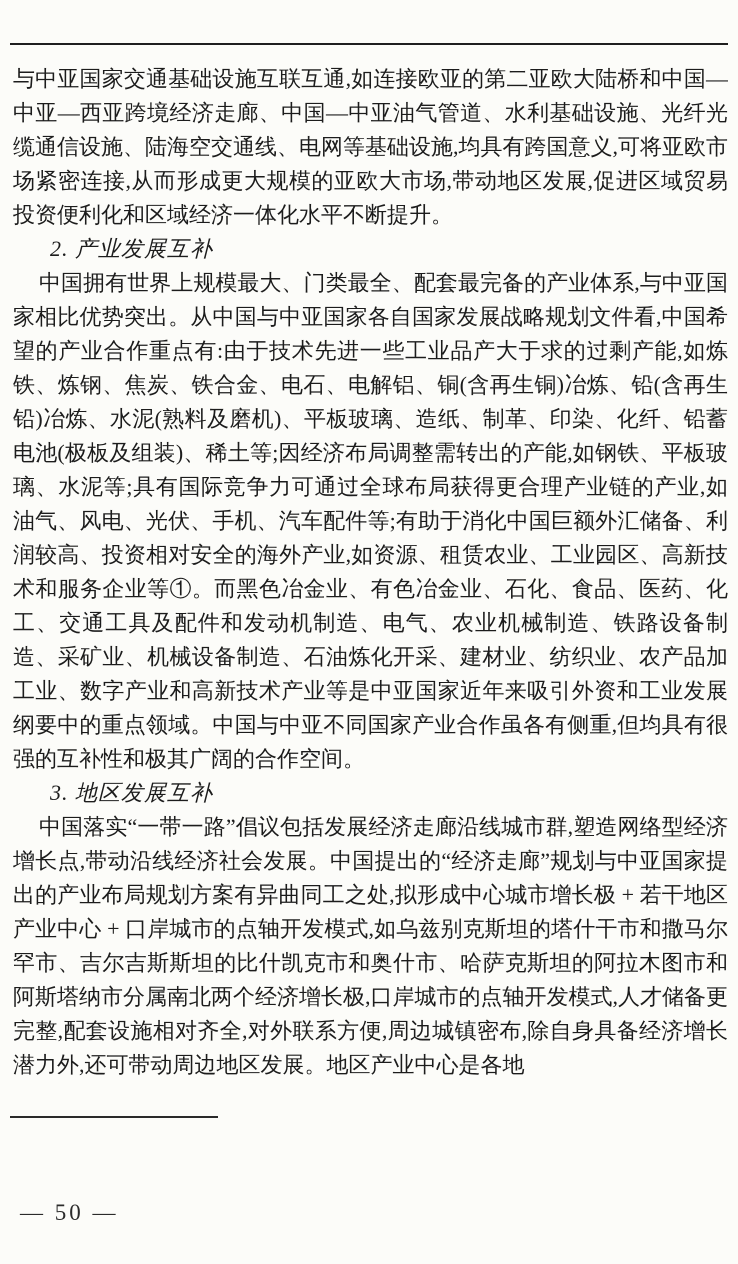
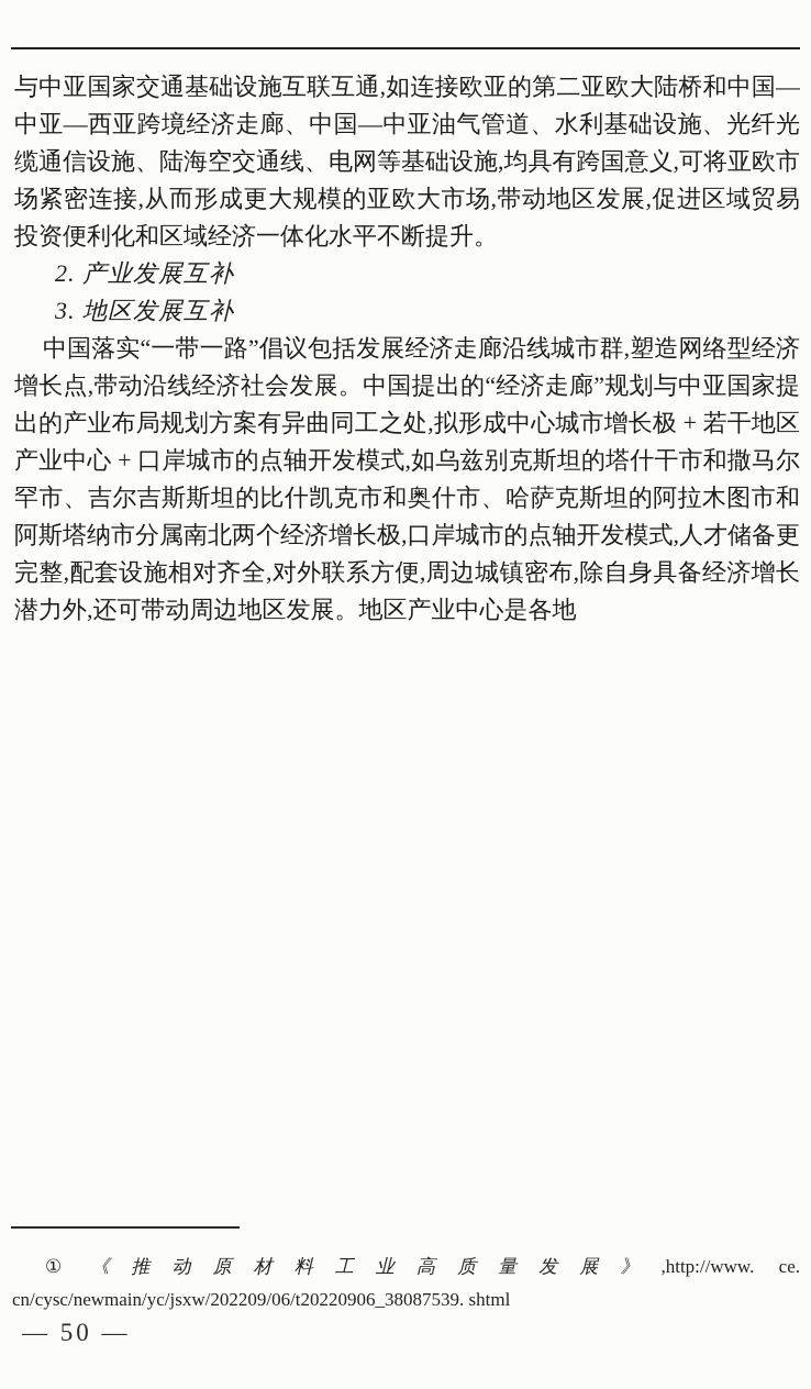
  与中亚国家交通基础设施互联互通,如连接欧亚的第二亚欧大陆桥和中国—中亚—西亚跨境经济走廊、中国—中亚油气管道、水利基础设施、光纤光缆通信设施、陆海空交通线、电网等基础设施,均具有跨国意义,可将亚欧市场紧密连接,从而形成更大规模的亚欧大市场,带动地区发展,促进区域贸易投资便利化和区域经济一体化水平不断提升。
  2. 产业发展互补
- 中国拥有世界上规模最大、门类最全、配套最完备的产业体系,与中亚国家相比优势突出。从中国与中亚国家各自国家发展战略规划文件看,中国希望的产业合作重点有:由于技术先进一些工业品产大于求的过剩产能,如炼铁、炼钢、焦炭、铁合金、电石、电解铝、铜(含再生铜)冶炼、铅(含再生铅)冶炼、水泥(熟料及磨机)、平板玻璃、造纸、制革、印染、化纤、铅蓄电池(极板及组装)、稀土等;因经济布局调整需转出的产能,如钢铁、平板玻璃、水泥等;具有国际竞争力可通过全球布局获得更合理产业链的产业,如油气、风电、光伏、手机、汽车配件等;有助于消化中国巨额外汇储备、利润较高、投资相对安全的海外产业,如资源、租赁农业、工业园区、高新技术和服务企业等①。而黑色冶金业、有色冶金业、石化、食品、医药、化工、交通工具及配件和发动机制造、电气、农业机械制造、铁路设备制造、采矿业、机械设备制造、石油炼化开采、建材业、纺织业、农产品加工业、数字产业和高新技术产业等是中亚国家近年来吸引外资和工业发展纲要中的重点领域。中国与中亚不同国家产业合作虽各有侧重,但均具有很强的互补性和极其广阔的合作空间。
  3. 地区发展互补
  中国落实“一带一路”倡议包括发展经济走廊沿线城市群,塑造网络型经济增长点,带动沿线经济社会发展。中国提出的“经济走廊”规划与中亚国家提出的产业布局规划方案有异曲同工之处,拟形成中心城市增长极 + 若干地区产业中心 + 口岸城市的点轴开发模式,如乌兹别克斯坦的塔什干市和撒马尔罕市、吉尔吉斯斯坦的比什凯克市和奥什市、哈萨克斯坦的阿拉木图市和阿斯塔纳市分属南北两个经济增长极,口岸城市的点轴开发模式,人才储备更完整,配套设施相对齐全,对外联系方便,周边城镇密布,除自身具备经济增长潜力外,还可带动周边地区发展。地区产业中心是各地
+ ① 《推动原材料工业高质量发展》,http://www. ce. cn/cysc/newmain/yc/jsxw/202209/06/t20220906_38087539. shtml
  — 50 —
